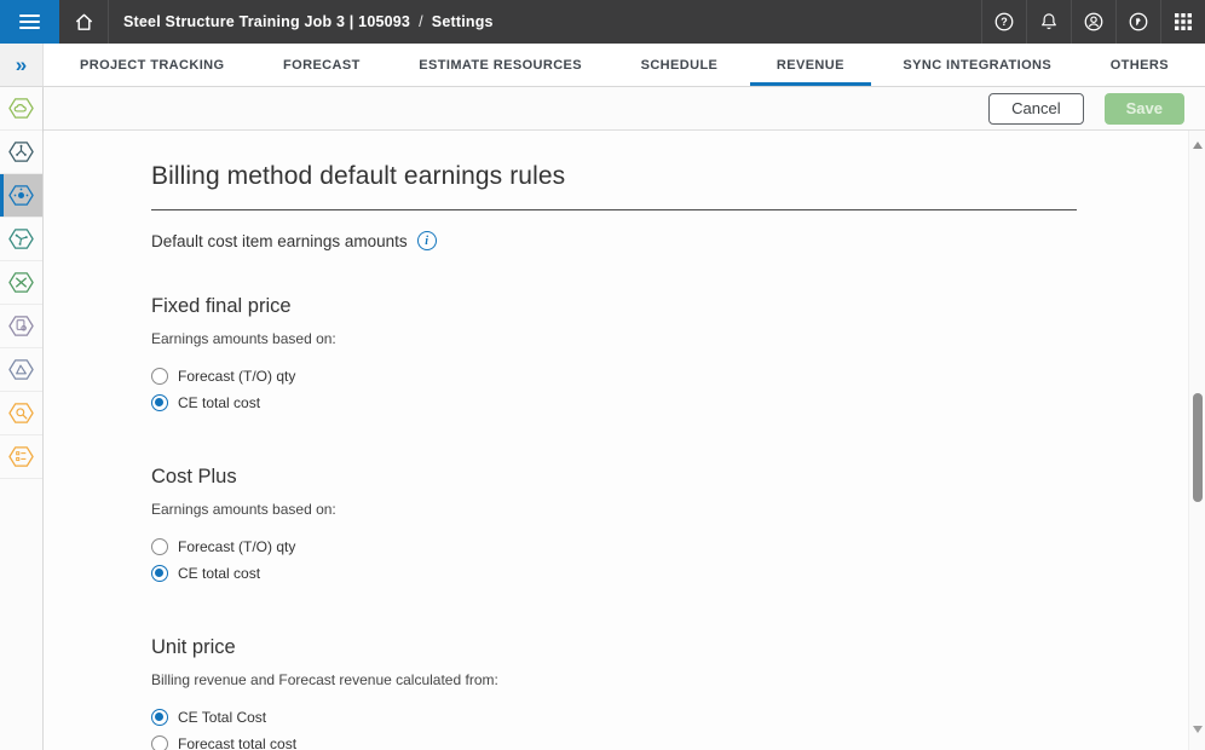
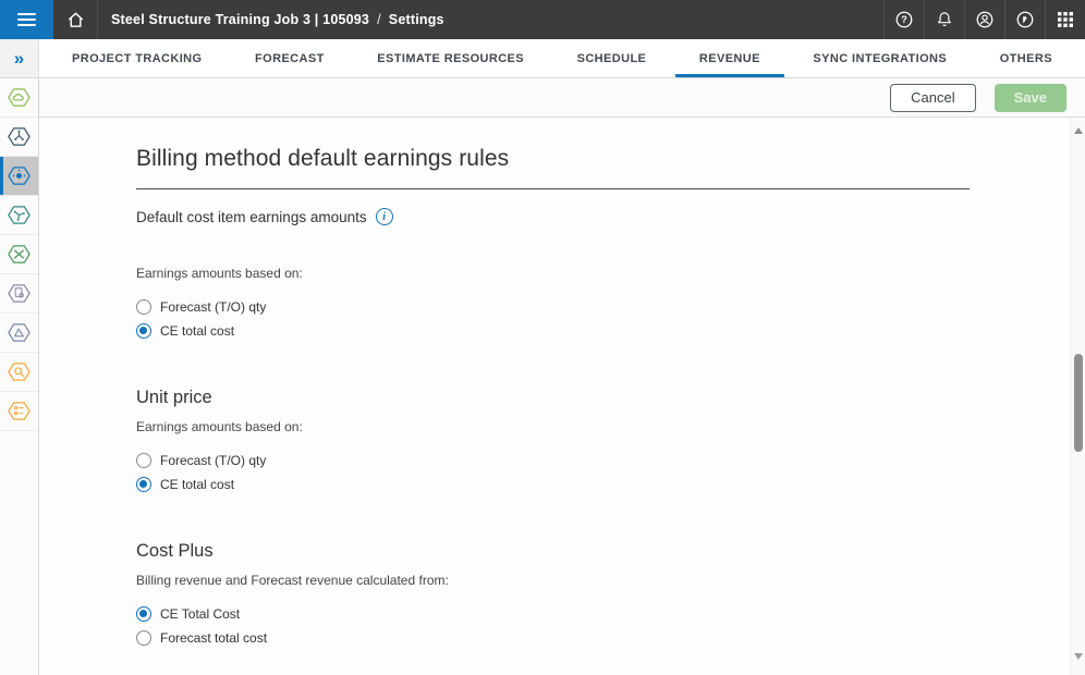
  Steel Structure Training Job 3 | 105093
  /
  Settings
  ?
  »
  PROJECT TRACKING
  FORECAST
  ESTIMATE RESOURCES
  SCHEDULE
  REVENUE
  SYNC INTEGRATIONS
  OTHERS
  Cancel
  Save
  Billing method default earnings rules
  Default cost item earnings amounts
  i
- Fixed final price
  Earnings amounts based on:
  Forecast (T/O) qty
  CE total cost
- Cost Plus
+ Unit price
  Earnings amounts based on:
  Forecast (T/O) qty
  CE total cost
- Unit price
+ Cost Plus
  Billing revenue and Forecast revenue calculated from:
  CE Total Cost
  Forecast total cost
